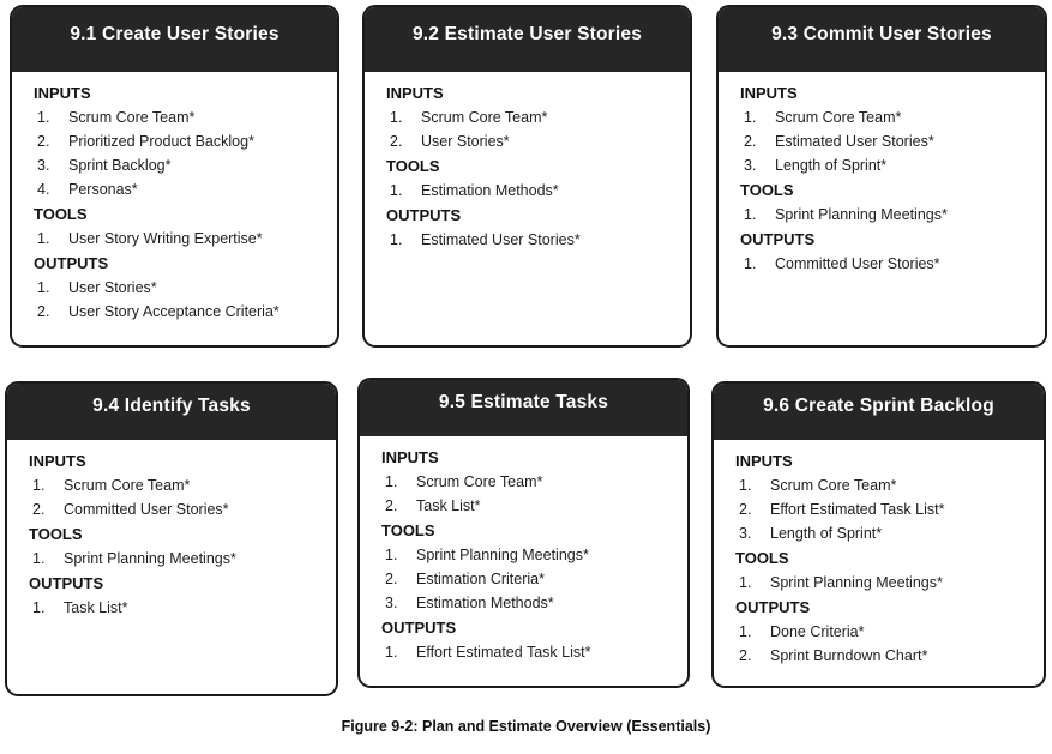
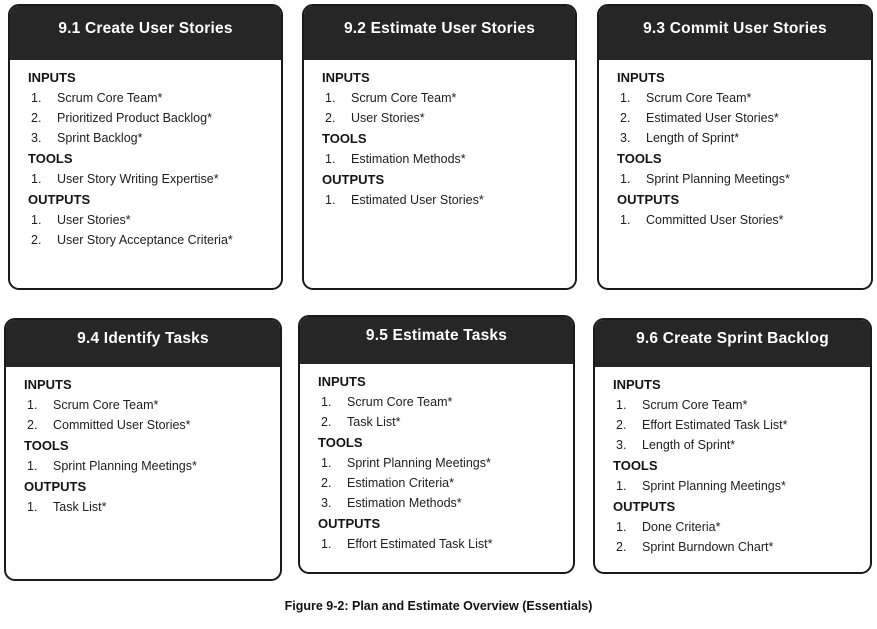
  9.1 Create User Stories
  INPUTS
  1.
  Scrum Core Team*
  2.
  Prioritized Product Backlog*
  3.
  Sprint Backlog*
- 4.
- Personas*
  TOOLS
  1.
  User Story Writing Expertise*
  OUTPUTS
  1.
  User Stories*
  2.
  User Story Acceptance Criteria*
  9.2 Estimate User Stories
  INPUTS
  1.
  Scrum Core Team*
  2.
  User Stories*
  TOOLS
  1.
  Estimation Methods*
  OUTPUTS
  1.
  Estimated User Stories*
  9.3 Commit User Stories
  INPUTS
  1.
  Scrum Core Team*
  2.
  Estimated User Stories*
  3.
  Length of Sprint*
  TOOLS
  1.
  Sprint Planning Meetings*
  OUTPUTS
  1.
  Committed User Stories*
  9.4 Identify Tasks
  INPUTS
  1.
  Scrum Core Team*
  2.
  Committed User Stories*
  TOOLS
  1.
  Sprint Planning Meetings*
  OUTPUTS
  1.
  Task List*
  9.5 Estimate Tasks
  INPUTS
  1.
  Scrum Core Team*
  2.
  Task List*
  TOOLS
  1.
  Sprint Planning Meetings*
  2.
  Estimation Criteria*
  3.
  Estimation Methods*
  OUTPUTS
  1.
  Effort Estimated Task List*
  9.6 Create Sprint Backlog
  INPUTS
  1.
  Scrum Core Team*
  2.
  Effort Estimated Task List*
  3.
  Length of Sprint*
  TOOLS
  1.
  Sprint Planning Meetings*
  OUTPUTS
  1.
  Done Criteria*
  2.
  Sprint Burndown Chart*
  Figure 9-2: Plan and Estimate Overview (Essentials)
